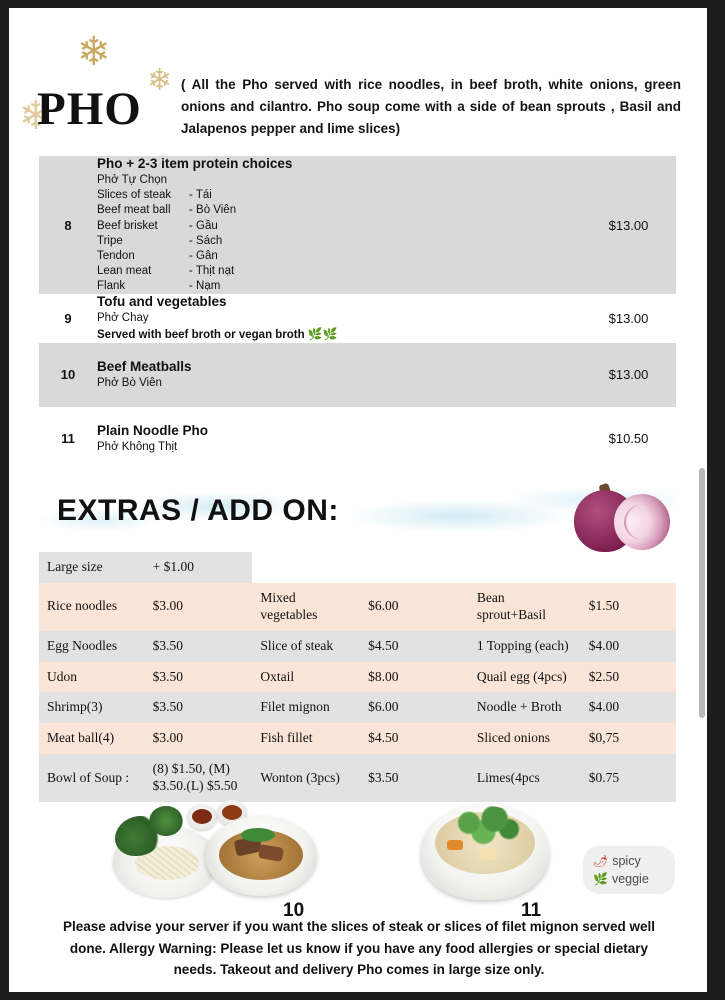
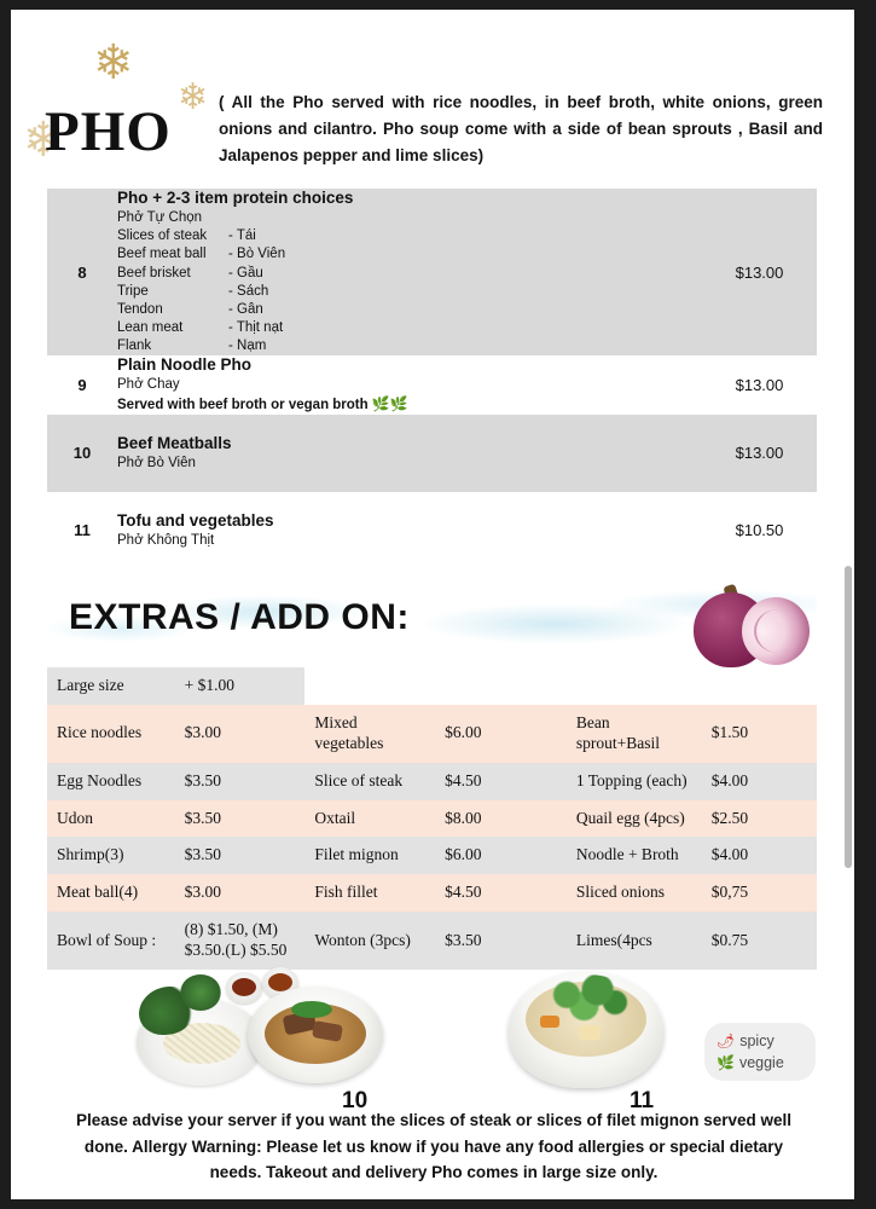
  ❄
  ❄
  ❄
  PHO
  ( All the Pho served with rice noodles, in beef broth, white onions, green onions and cilantro. Pho soup come with a side of bean sprouts , Basil and Jalapenos pepper and lime slices)
  8	Pho + 2-3 item protein choices Phở Tự Chọn Slices of steak - Tái Beef meat ball - Bò Viên Beef brisket - Gầu Tripe - Sách Tendon - Gân Lean meat - Thịt nạt Flank - Nạm	$13.00
- 9	Tofu and vegetables Phở Chay Served with beef broth or vegan broth 🌿🌿	$13.00
+ 9	Plain Noodle Pho Phở Chay Served with beef broth or vegan broth 🌿🌿	$13.00
  10	Beef Meatballs Phở Bò Viên	$13.00
- 11	Plain Noodle Pho Phở Không Thịt	$10.50
+ 11	Tofu and vegetables Phở Không Thịt	$10.50
  EXTRAS / ADD ON:
  Large size	+ $1.00
  Rice noodles	$3.00	Mixed vegetables	$6.00	Bean sprout+Basil	$1.50
  Egg Noodles	$3.50	Slice of steak	$4.50	1 Topping (each)	$4.00
  Udon	$3.50	Oxtail	$8.00	Quail egg (4pcs)	$2.50
  Shrimp(3)	$3.50	Filet mignon	$6.00	Noodle + Broth	$4.00
  Meat ball(4)	$3.00	Fish fillet	$4.50	Sliced onions	$0,75
  Bowl of Soup :	(8) $1.50, (M) $3.50.(L) $5.50	Wonton (3pcs)	$3.50	Limes(4pcs	$0.75
  10
  11
  🌶 spicy
  🌿 veggie
  Please advise your server if you want the slices of steak or slices of filet mignon served well done. Allergy Warning: Please let us know if you have any food allergies or special dietary needs. Takeout and delivery Pho comes in large size only.
